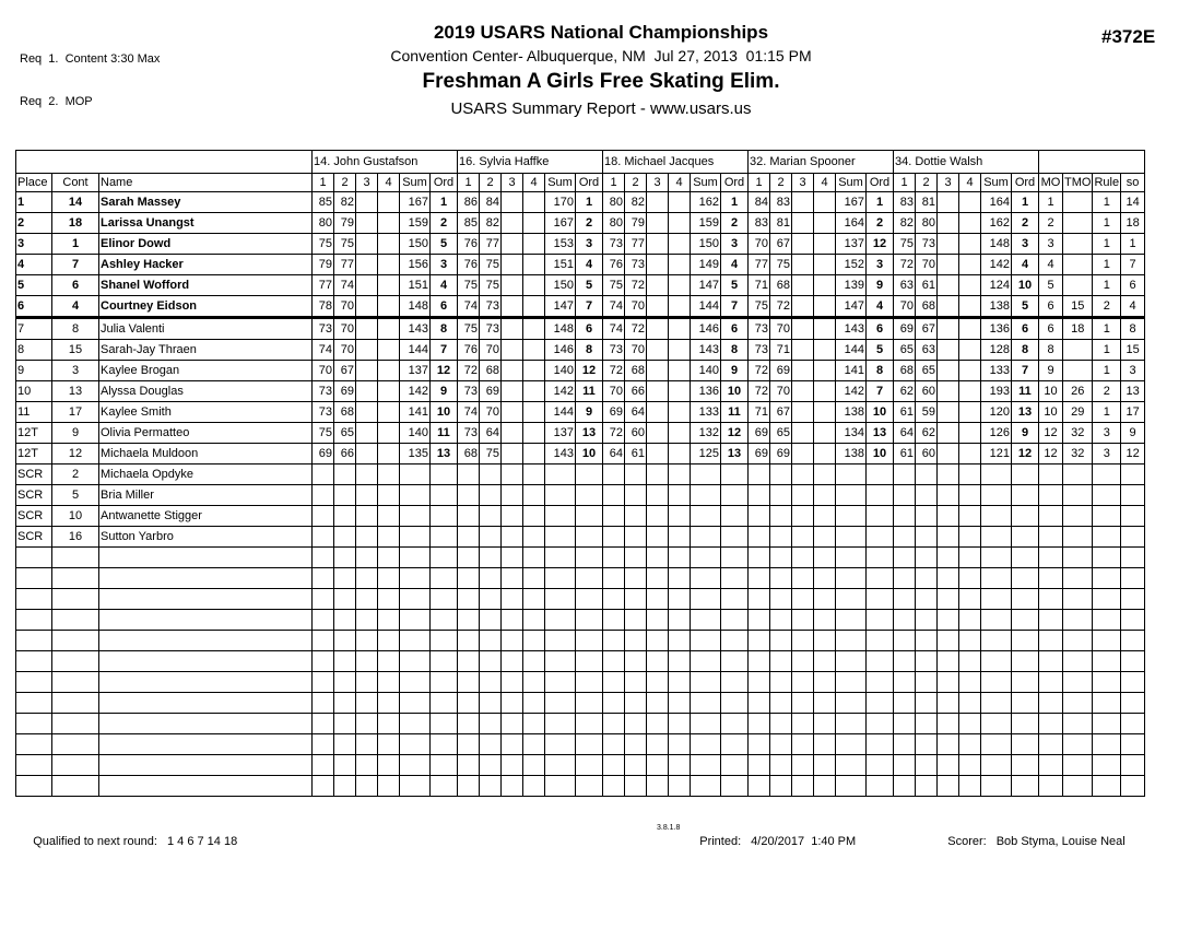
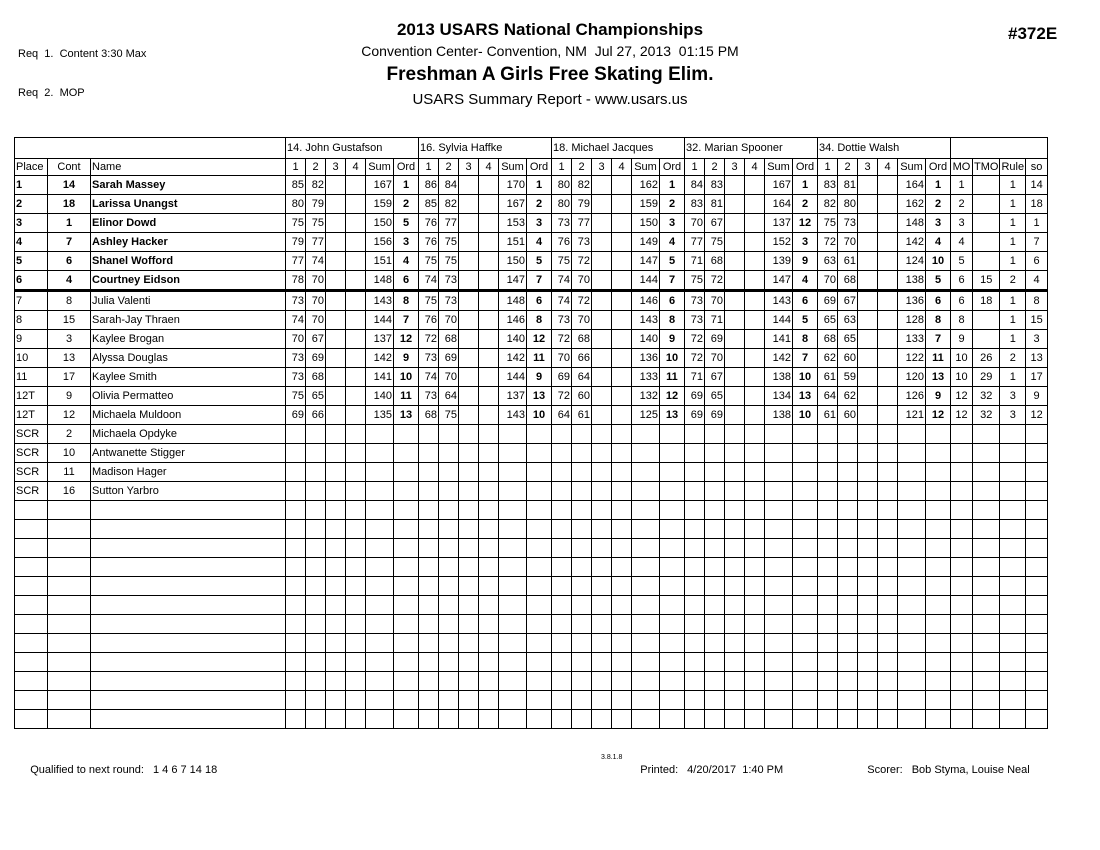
  Req 1. Content 3:30 Max
  Req 2. MOP
- 2019 USARS National Championships
+ 2013 USARS National Championships
- Convention Center- Albuquerque, NM Jul 27, 2013 01:15 PM
+ Convention Center- Convention, NM Jul 27, 2013 01:15 PM
  Freshman A Girls Free Skating Elim.
  USARS Summary Report - www.usars.us
  #372E
  	14. John Gustafson	16. Sylvia Haffke	18. Michael Jacques	32. Marian Spooner	34. Dottie Walsh
  Place	Cont	Name	1	2	3	4	Sum	Ord	1	2	3	4	Sum	Ord	1	2	3	4	Sum	Ord	1	2	3	4	Sum	Ord	1	2	3	4	Sum	Ord	MO	TMO	Rule	so
  1	14	Sarah Massey	85	82			167	1	86	84			170	1	80	82			162	1	84	83			167	1	83	81			164	1	1		1	14
  2	18	Larissa Unangst	80	79			159	2	85	82			167	2	80	79			159	2	83	81			164	2	82	80			162	2	2		1	18
  3	1	Elinor Dowd	75	75			150	5	76	77			153	3	73	77			150	3	70	67			137	12	75	73			148	3	3		1	1
  4	7	Ashley Hacker	79	77			156	3	76	75			151	4	76	73			149	4	77	75			152	3	72	70			142	4	4		1	7
  5	6	Shanel Wofford	77	74			151	4	75	75			150	5	75	72			147	5	71	68			139	9	63	61			124	10	5		1	6
  6	4	Courtney Eidson	78	70			148	6	74	73			147	7	74	70			144	7	75	72			147	4	70	68			138	5	6	15	2	4
  7	8	Julia Valenti	73	70			143	8	75	73			148	6	74	72			146	6	73	70			143	6	69	67			136	6	6	18	1	8
  8	15	Sarah-Jay Thraen	74	70			144	7	76	70			146	8	73	70			143	8	73	71			144	5	65	63			128	8	8		1	15
  9	3	Kaylee Brogan	70	67			137	12	72	68			140	12	72	68			140	9	72	69			141	8	68	65			133	7	9		1	3
- 10	13	Alyssa Douglas	73	69			142	9	73	69			142	11	70	66			136	10	72	70			142	7	62	60			193	11	10	26	2	13
+ 10	13	Alyssa Douglas	73	69			142	9	73	69			142	11	70	66			136	10	72	70			142	7	62	60			122	11	10	26	2	13
  11	17	Kaylee Smith	73	68			141	10	74	70			144	9	69	64			133	11	71	67			138	10	61	59			120	13	10	29	1	17
  12T	9	Olivia Permatteo	75	65			140	11	73	64			137	13	72	60			132	12	69	65			134	13	64	62			126	9	12	32	3	9
  12T	12	Michaela Muldoon	69	66			135	13	68	75			143	10	64	61			125	13	69	69			138	10	61	60			121	12	12	32	3	12
  SCR	2	Michaela Opdyke
- SCR	5	Bria Miller
  SCR	10	Antwanette Stigger
+ SCR	11	Madison Hager
  SCR	16	Sutton Yarbro
  Qualified to next round: 1 4 6 7 14 18
  Printed: 4/20/2017 1:40 PM
  Scorer: Bob Styma, Louise Neal
